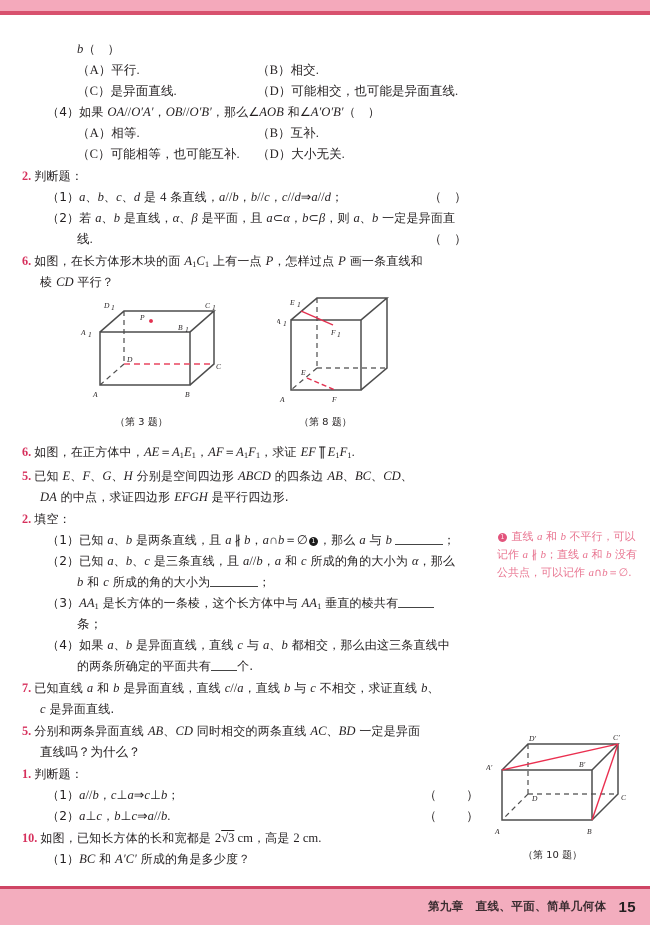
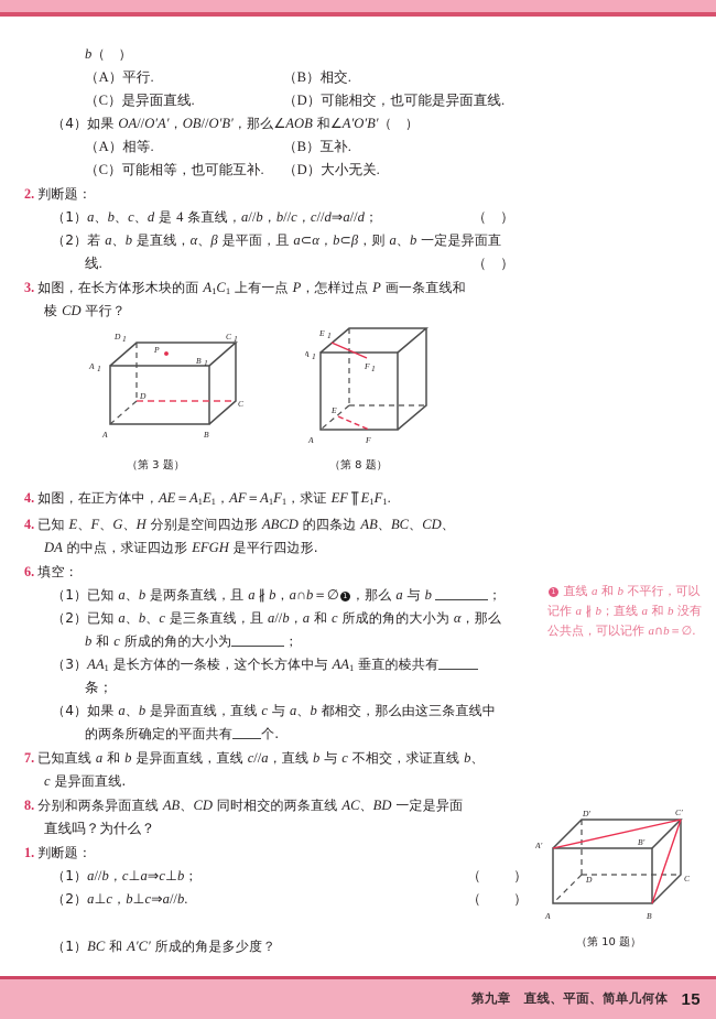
  b（ ）
  （A）平行.
  （B）相交.
  （C）是异面直线.
  （D）可能相交，也可能是异面直线.
  （4）如果 OA//O′A′，OB//O′B′，那么∠AOB 和∠A′O′B′（ ）
  （A）相等.
  （B）互补.
  （C）可能相等，也可能互补.
  （D）大小无关.
  2. 判断题：
  （1）a、b、c、d 是 4 条直线，a//b，b//c，c//d⇒a//d；
  （ ）
  （2）若 a、b 是直线，α、β 是平面，且 a⊂α，b⊂β，则 a、b 一定是异面直
  线.
  （ ）
- 6. 如图，在长方体形木块的面 A1C1 上有一点 P，怎样过点 P 画一条直线和
+ 3. 如图，在长方体形木块的面 A1C1 上有一点 P，怎样过点 P 画一条直线和
  棱 CD 平行？
- 6. 如图，在正方体中，AE＝A1E1，AF＝A1F1，求证 EF ∥̅ E1F1.
+ 4. 如图，在正方体中，AE＝A1E1，AF＝A1F1，求证 EF ∥̅ E1F1.
- 5. 已知 E、F、G、H 分别是空间四边形 ABCD 的四条边 AB、BC、CD、
+ 4. 已知 E、F、G、H 分别是空间四边形 ABCD 的四条边 AB、BC、CD、
  DA 的中点，求证四边形 EFGH 是平行四边形.
- 2. 填空：
+ 6. 填空：
  （1）已知 a、b 是两条直线，且 a ∦ b，a∩b＝∅ 1 ，那么 a 与 b ；
  （2）已知 a、b、c 是三条直线，且 a//b，a 和 c 所成的角的大小为 α，那么
  b 和 c 所成的角的大小为 ；
  （3）AA1 是长方体的一条棱，这个长方体中与 AA1 垂直的棱共有
  条；
  （4）如果 a、b 是异面直线，直线 c 与 a、b 都相交，那么由这三条直线中
  的两条所确定的平面共有 个.
  7. 已知直线 a 和 b 是异面直线，直线 c//a，直线 b 与 c 不相交，求证直线 b、
  c 是异面直线.
- 5. 分别和两条异面直线 AB、CD 同时相交的两条直线 AC、BD 一定是异面
+ 8. 分别和两条异面直线 AB、CD 同时相交的两条直线 AC、BD 一定是异面
  直线吗？为什么？
  1. 判断题：
  （1）a//b，c⊥a⇒c⊥b；
  （ ）
  （2）a⊥c，b⊥c⇒a//b.
  （ ）
- 10. 如图，已知长方体的长和宽都是 2√3 cm，高是 2 cm.
  （1）BC 和 A′C′ 所成的角是多少度？
  D
  1
  C
  1
  A
  1
  B
  1
  P
  D
  C
  A
  B
  （第 3 题）
  E
  1
  A
  1
  F
  1
  E
  A
  F
  （第 8 题）
  1 直线 a 和 b 不平行，可以记作 a ∦ b；直线 a 和 b 没有公共点，可以记作 a∩b＝∅.
  D′
  C′
  A′
  B′
  D
  C
  A
  B
  （第 10 题）
  第九章 直线、平面、简单几何体
  15
